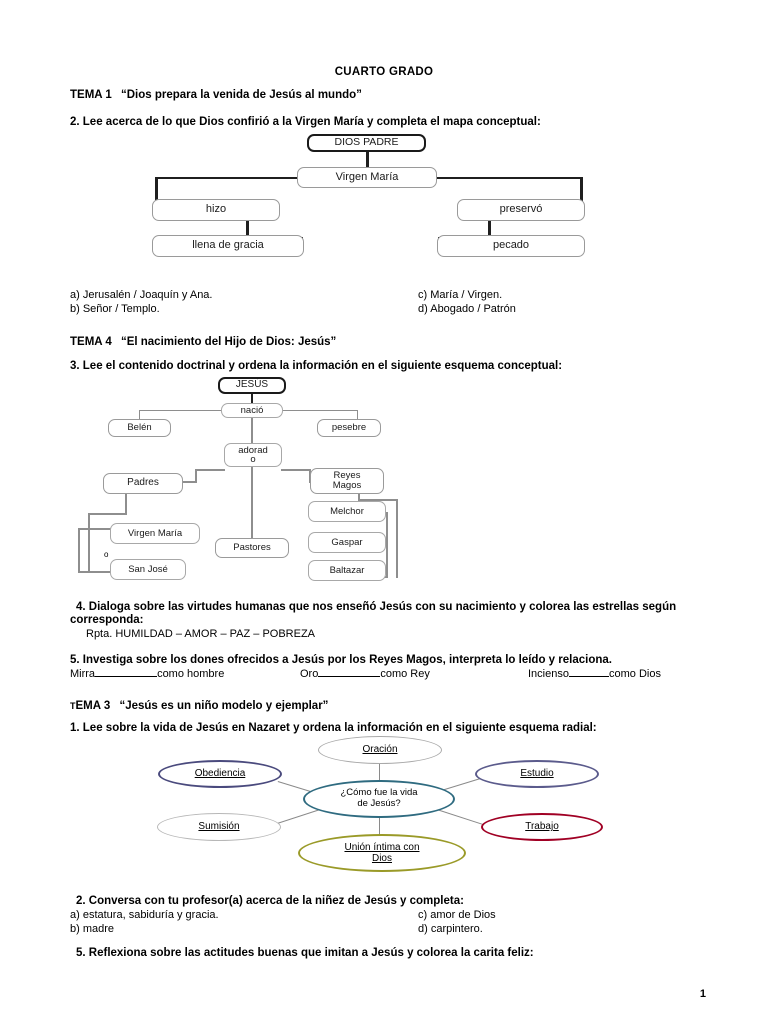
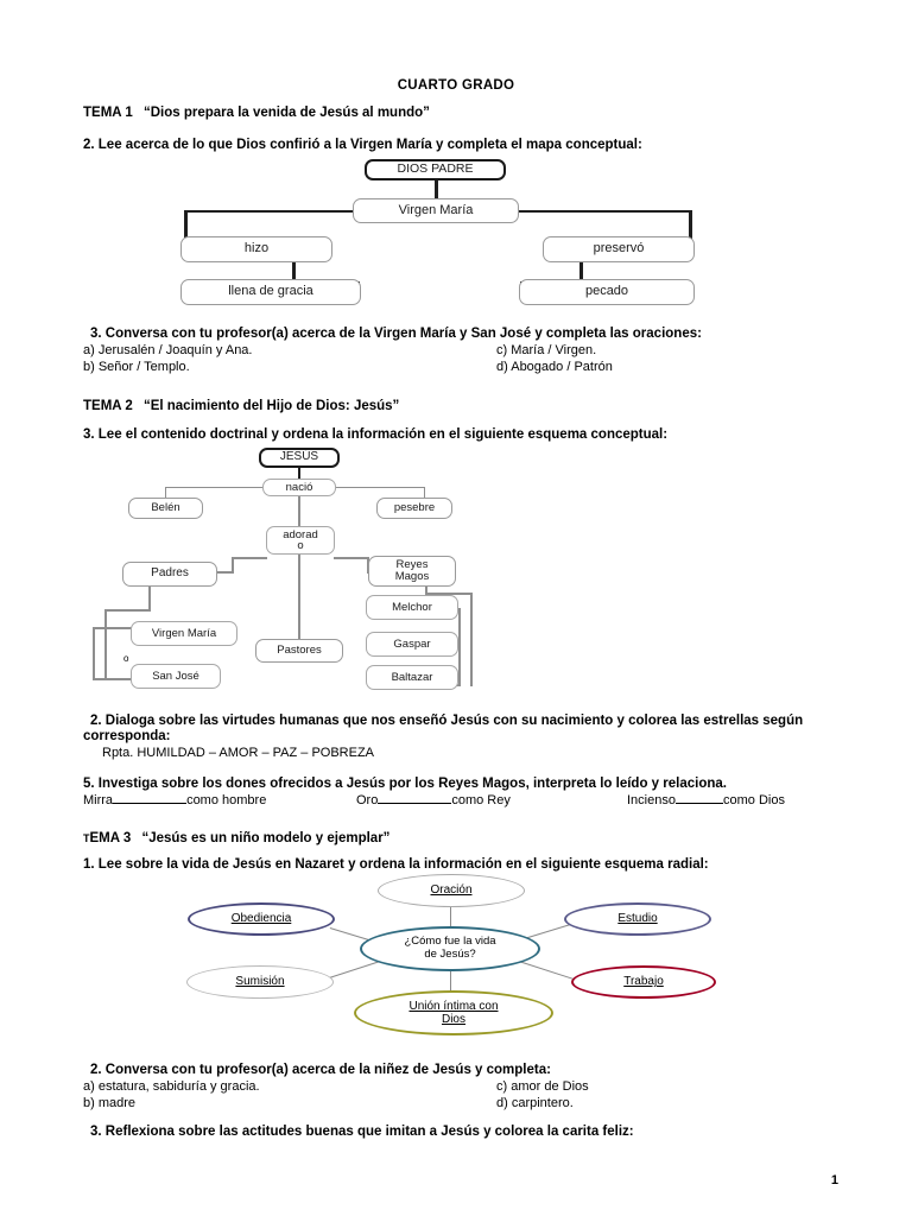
  CUARTO GRADO
  TEMA 1 “Dios prepara la venida de Jesús al mundo”
  2. Lee acerca de lo que Dios confirió a la Virgen María y completa el mapa conceptual:
  DIOS PADRE
  Virgen María
  hizo
  preservó
  llena de gracia
  pecado
+ 3. Conversa con tu profesor(a) acerca de la Virgen María y San José y completa las oraciones:
  a) Jerusalén / Joaquín y Ana.
  b) Señor / Templo.
  c) María / Virgen.
  d) Abogado / Patrón
- TEMA 4 “El nacimiento del Hijo de Dios: Jesús”
+ TEMA 2 “El nacimiento del Hijo de Dios: Jesús”
  3. Lee el contenido doctrinal y ordena la información en el siguiente esquema conceptual:
  JESÚS
  nació
  Belén
  pesebre
  adorad
  o
  Padres
  Reyes
  Magos
  Pastores
  Virgen María
  o
  San José
  Melchor
  Gaspar
  Baltazar
- 4. Dialoga sobre las virtudes humanas que nos enseñó Jesús con su nacimiento y colorea las estrellas según
+ 2. Dialoga sobre las virtudes humanas que nos enseñó Jesús con su nacimiento y colorea las estrellas según
  corresponda:
  Rpta. HUMILDAD – AMOR – PAZ – POBREZA
  5. Investiga sobre los dones ofrecidos a Jesús por los Reyes Magos, interpreta lo leído y relaciona.
  Mirra como hombre
  Oro como Rey
  Incienso como Dios
  TEMA 3 “Jesús es un niño modelo y ejemplar”
  1. Lee sobre la vida de Jesús en Nazaret y ordena la información en el siguiente esquema radial:
  ¿Cómo fue la vida
  de Jesús?
  Oración
  Obediencia
  Estudio
  Sumisión
  Trabajo
  Unión íntima con
  Dios
  2. Conversa con tu profesor(a) acerca de la niñez de Jesús y completa:
  a) estatura, sabiduría y gracia.
  b) madre
  c) amor de Dios
  d) carpintero.
- 5. Reflexiona sobre las actitudes buenas que imitan a Jesús y colorea la carita feliz:
+ 3. Reflexiona sobre las actitudes buenas que imitan a Jesús y colorea la carita feliz:
  1
